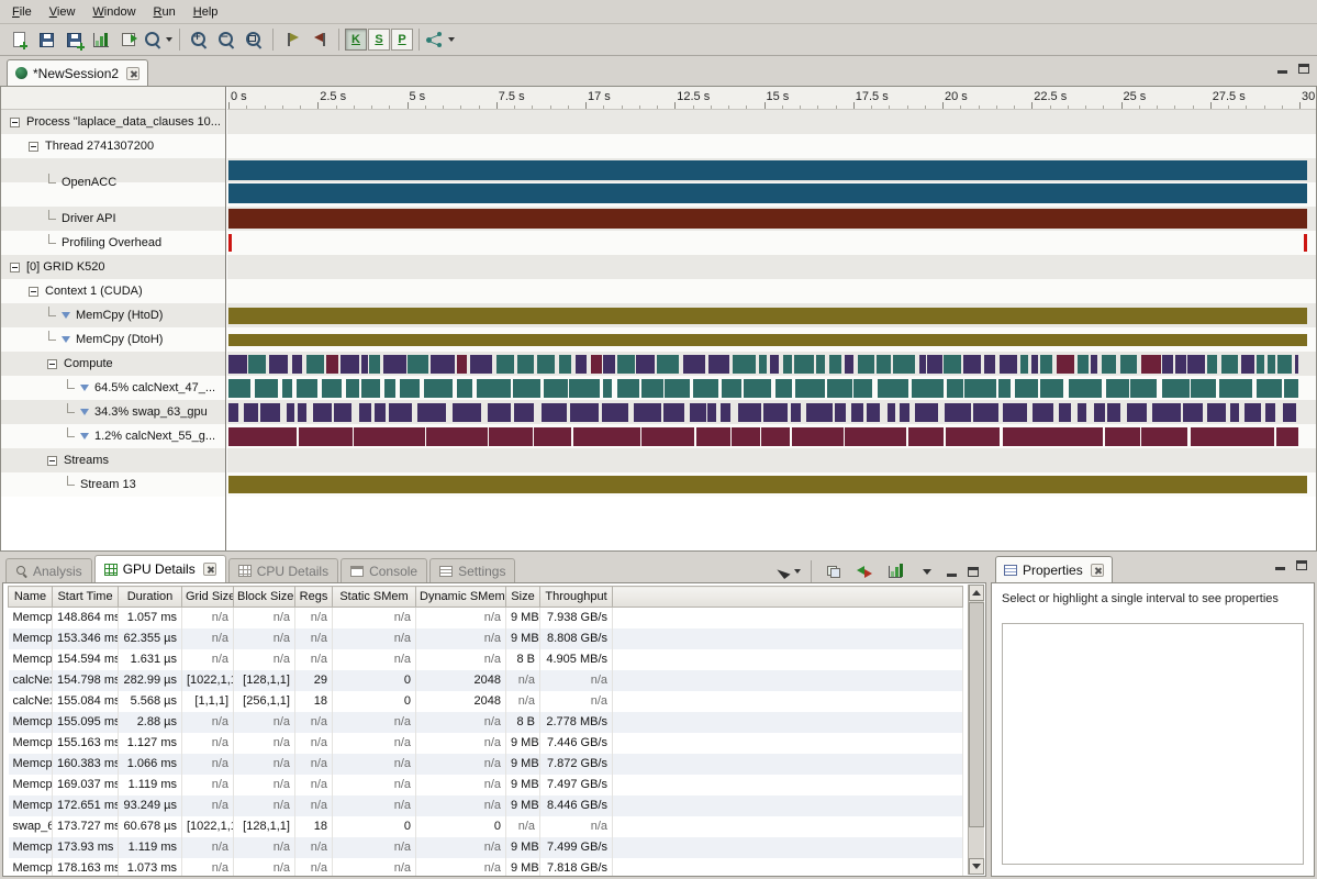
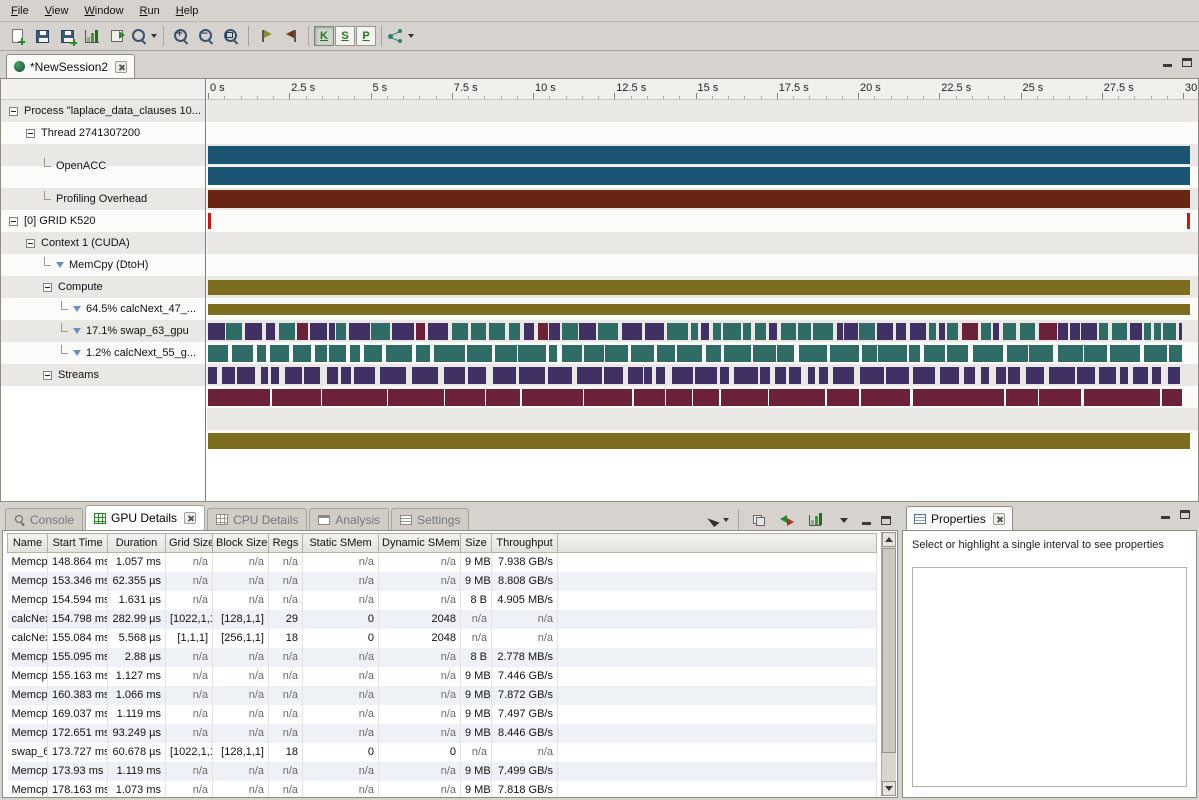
  File
  View
  Window
  Run
  Help
  K
  S
  P
  *NewSession2
  Process "laplace_data_clauses 10...
  Thread 2741307200
  OpenACC
- Driver API
  Profiling Overhead
  [0] GRID K520
  Context 1 (CUDA)
- MemCpy (HtoD)
  MemCpy (DtoH)
  Compute
  64.5% calcNext_47_...
- 34.3% swap_63_gpu
+ 17.1% swap_63_gpu
  1.2% calcNext_55_g...
  Streams
- Stream 13
  0 s
  2.5 s
  5 s
  7.5 s
- 17 s
+ 10 s
  12.5 s
  15 s
  17.5 s
  20 s
  22.5 s
  25 s
  27.5 s
  30
- Analysis
+ Console
  GPU Details
  CPU Details
- Console
+ Analysis
  Settings
  Name	Start Time	Duration	Grid Size	Block Size	Regs	Static SMem	Dynamic SMem	Size	Throughput
  Memcp	148.864 ms	1.057 ms	n/a	n/a	n/a	n/a	n/a	9 MB	7.938 GB/s
  Memcp	153.346 ms	62.355 µs	n/a	n/a	n/a	n/a	n/a	9 MB	8.808 GB/s
  Memcp	154.594 ms	1.631 µs	n/a	n/a	n/a	n/a	n/a	8 B	4.905 MB/s
  calcNe	154.798 ms	282.99 µs	[1022,1,	[128,1,1]	29	0	2048	n/a	n/a
  calcNe	155.084 ms	5.568 µs	[1,1,1]	[256,1,1]	18	0	2048	n/a	n/a
  Memcp	155.095 ms	2.88 µs	n/a	n/a	n/a	n/a	n/a	8 B	2.778 MB/s
  Memcp	155.163 ms	1.127 ms	n/a	n/a	n/a	n/a	n/a	9 MB	7.446 GB/s
  Memcp	160.383 ms	1.066 ms	n/a	n/a	n/a	n/a	n/a	9 MB	7.872 GB/s
  Memcp	169.037 ms	1.119 ms	n/a	n/a	n/a	n/a	n/a	9 MB	7.497 GB/s
  Memcp	172.651 ms	93.249 µs	n/a	n/a	n/a	n/a	n/a	9 MB	8.446 GB/s
  swap_6	173.727 ms	60.678 µs	[1022,1,	[128,1,1]	18	0	0	n/a	n/a
  Memcp	173.93 ms	1.119 ms	n/a	n/a	n/a	n/a	n/a	9 MB	7.499 GB/s
  Memcp	178.163 ms	1.073 ms	n/a	n/a	n/a	n/a	n/a	9 MB	7.818 GB/s
  Properties
  Select or highlight a single interval to see properties
